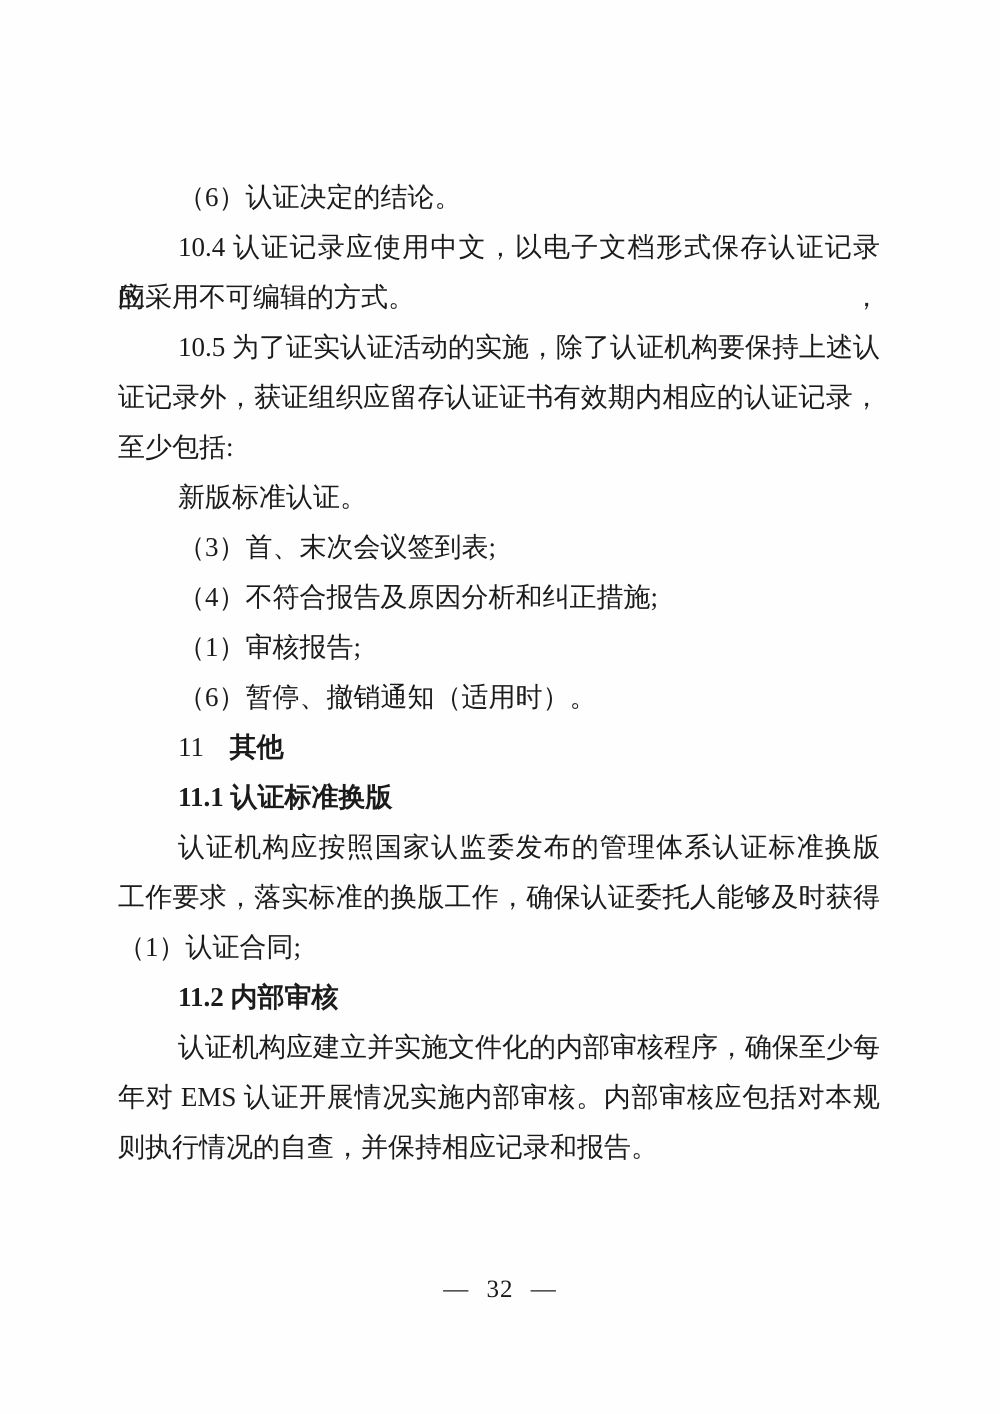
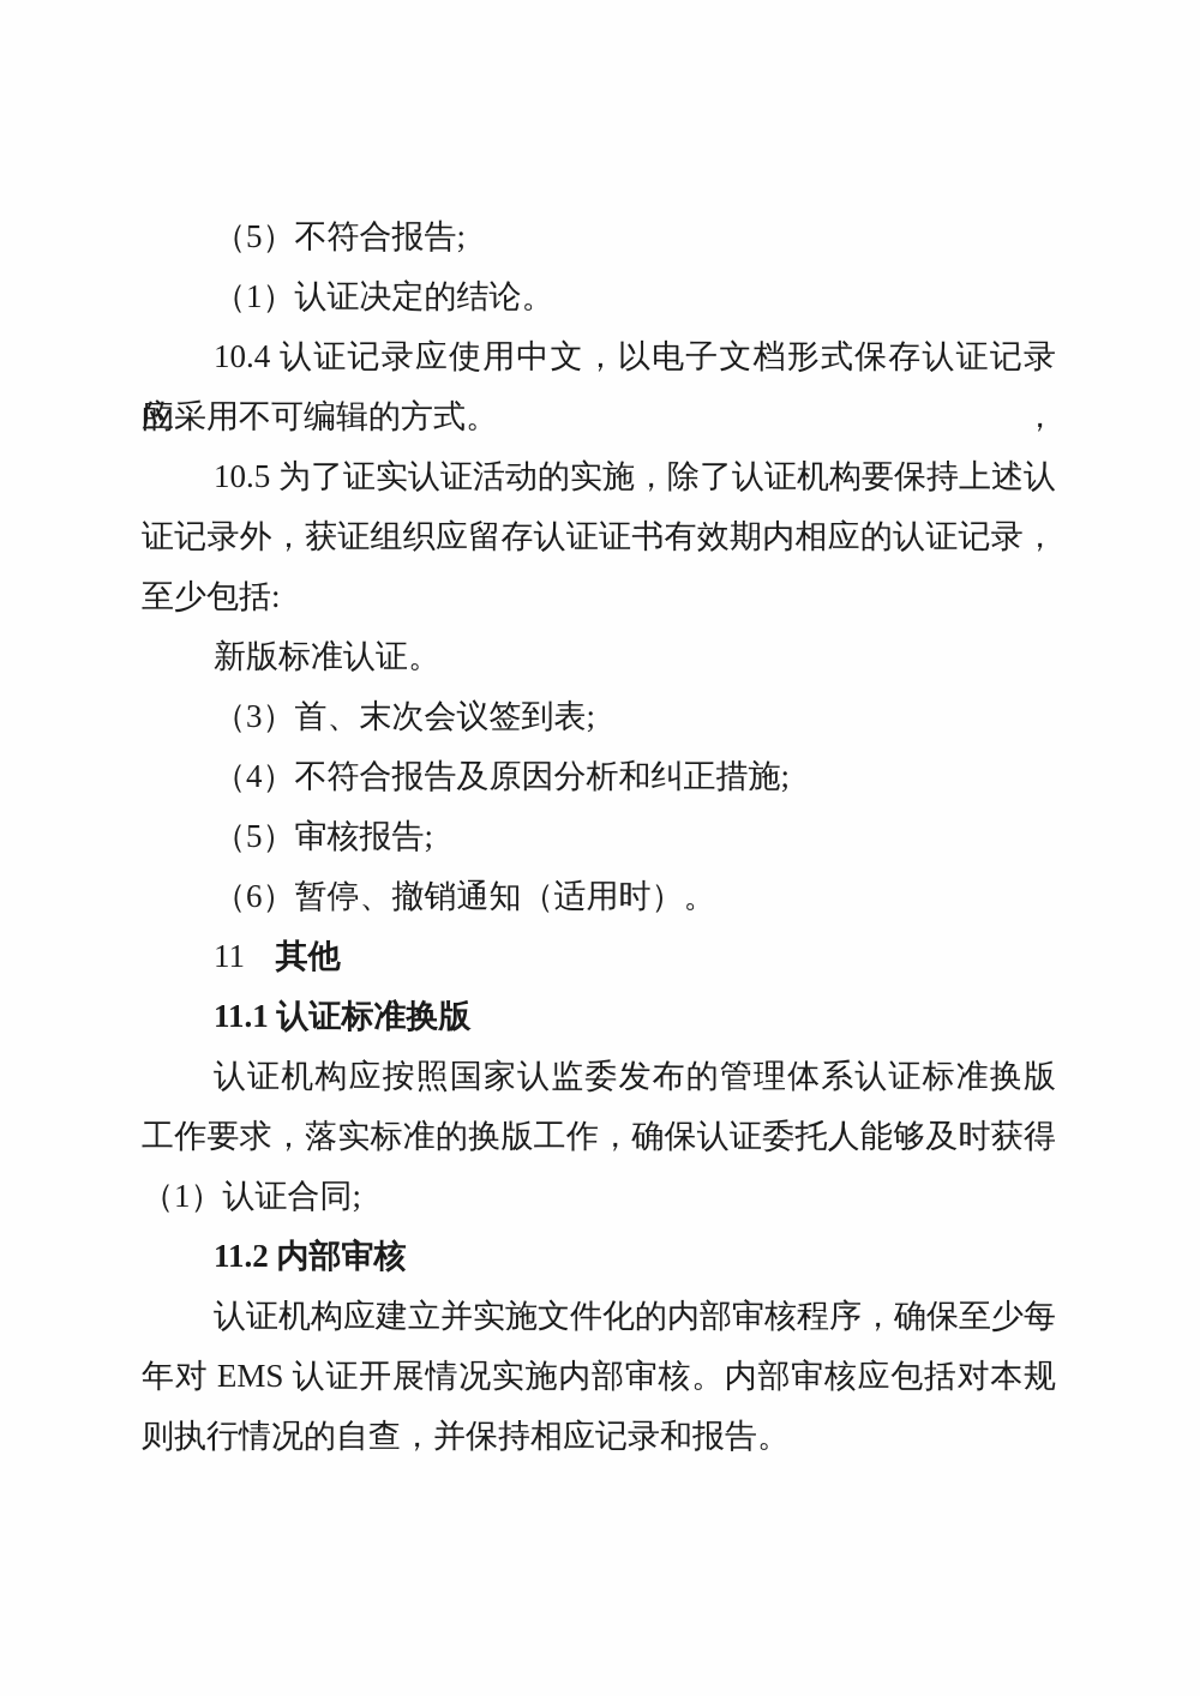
+ （5）不符合报告;
- （6）认证决定的结论。
+ （1）认证决定的结论。
  10.4 认证记录应使用中文，以电子文档形式保存认证记录的，
  应采用不可编辑的方式。
  10.5 为了证实认证活动的实施，除了认证机构要保持上述认
  证记录外，获证组织应留存认证证书有效期内相应的认证记录，
  至少包括:
  新版标准认证。
  （3）首、末次会议签到表;
  （4）不符合报告及原因分析和纠正措施;
- （1）审核报告;
+ （5）审核报告;
  （6）暂停、撤销通知（适用时）。
  11 其他
  11.1 认证标准换版
  认证机构应按照国家认监委发布的管理体系认证标准换版
  工作要求，落实标准的换版工作，确保认证委托人能够及时获得
  （1）认证合同;
  11.2 内部审核
  认证机构应建立并实施文件化的内部审核程序，确保至少每
  年对 EMS 认证开展情况实施内部审核。内部审核应包括对本规
  则执行情况的自查，并保持相应记录和报告。
- — 32 —
